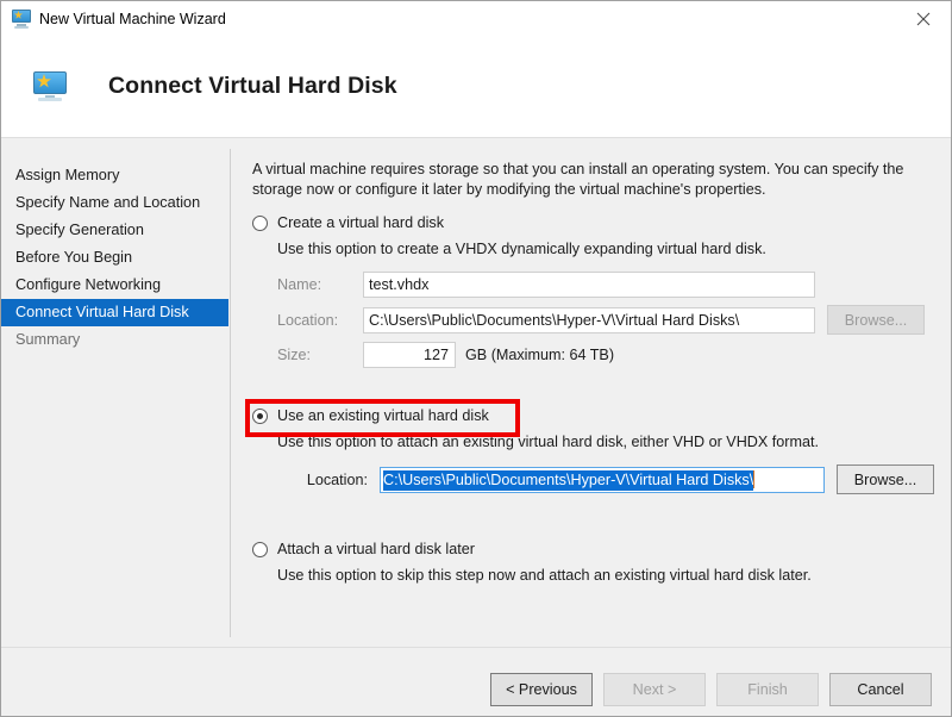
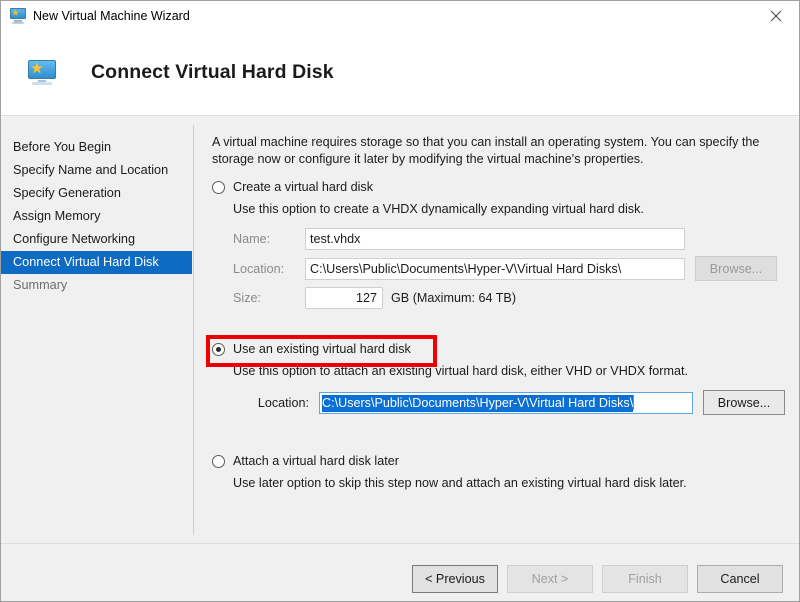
  New Virtual Machine Wizard
  Connect Virtual Hard Disk
- Assign Memory
+ Before You Begin
  Specify Name and Location
  Specify Generation
- Before You Begin
+ Assign Memory
  Configure Networking
  Connect Virtual Hard Disk
  Summary
  A virtual machine requires storage so that you can install an operating system. You can specify the storage now or configure it later by modifying the virtual machine's properties.
  Create a virtual hard disk
  Use this option to create a VHDX dynamically expanding virtual hard disk.
  Name:
  test.vhdx
  Location:
  C:\Users\Public\Documents\Hyper-V\Virtual Hard Disks\
  Browse...
  Size:
  127
  GB (Maximum: 64 TB)
  Use an existing virtual hard disk
  Use this option to attach an existing virtual hard disk, either VHD or VHDX format.
  Location:
  C:\Users\Public\Documents\Hyper-V\Virtual Hard Disks\
  Browse...
  Attach a virtual hard disk later
- Use this option to skip this step now and attach an existing virtual hard disk later.
+ Use later option to skip this step now and attach an existing virtual hard disk later.
  < Previous
  Next >
  Finish
  Cancel
